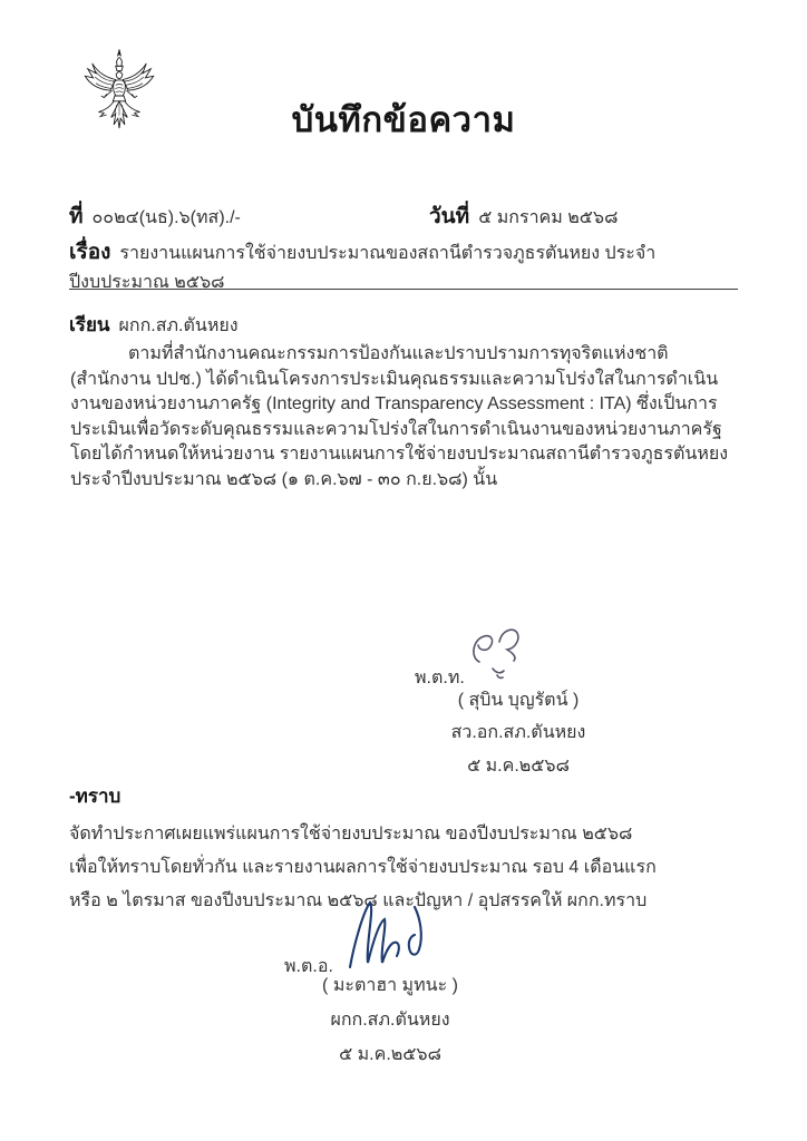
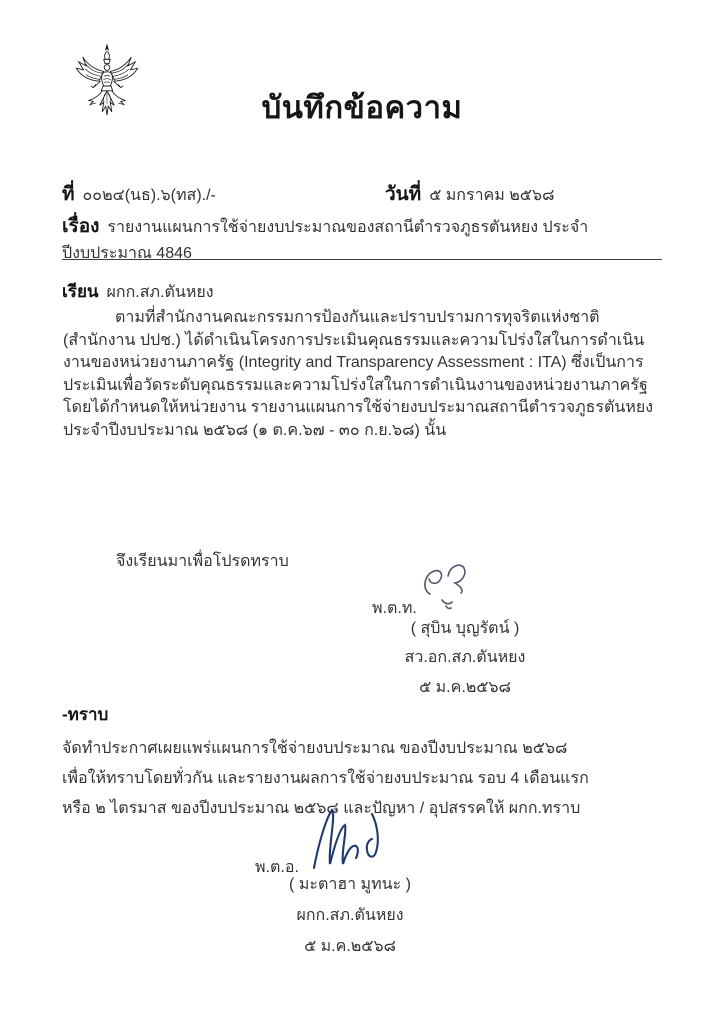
  บันทึกข้อความ
  ที่ ๐๐๒๔(นธ).๖(ทส)./-
  วันที่ ๕ มกราคม ๒๕๖๘
- เรื่อง รายงานแผนการใช้จ่ายงบประมาณของสถานีตำรวจภูธรตันหยง ประจำปีงบประมาณ ๒๕๖๘
+ เรื่อง รายงานแผนการใช้จ่ายงบประมาณของสถานีตำรวจภูธรตันหยง ประจำปีงบประมาณ 4846
  เรียน ผกก.สภ.ตันหยง
  ตามที่สำนักงานคณะกรรมการป้องกันและปราบปรามการทุจริตแห่งชาติ (สำนักงาน ปปช.) ได้ดำเนินโครงการประเมินคุณธรรมและความโปร่งใสในการดำเนินงานของหน่วยงานภาครัฐ (Integrity and Transparency Assessment : ITA) ซึ่งเป็นการประเมินเพื่อวัดระดับคุณธรรมและความโปร่งใสในการดำเนินงานของหน่วยงานภาครัฐ โดยได้กำหนดให้หน่วยงาน รายงานแผนการใช้จ่ายงบประมาณสถานีตำรวจภูธรตันหยง ประจำปีงบประมาณ ๒๕๖๘ (๑ ต.ค.๖๗ - ๓๐ ก.ย.๖๘) นั้น
+ จึงเรียนมาเพื่อโปรดทราบ
  พ.ต.ท.
  ( สุบิน บุญรัตน์ )
  สว.อก.สภ.ตันหยง
  ๕ ม.ค.๒๕๖๘
  -ทราบ
  จัดทำประกาศเผยแพร่แผนการใช้จ่ายงบประมาณ ของปีงบประมาณ ๒๕๖๘
  เพื่อให้ทราบโดยทั่วกัน และรายงานผลการใช้จ่ายงบประมาณ รอบ 4 เดือนแรก
  หรือ ๒ ไตรมาส ของปีงบประมาณ ๒๕๖๘ และปัญหา / อุปสรรคให้ ผกก.ทราบ
  พ.ต.อ.
  ( มะตาฮา มูทนะ )
  ผกก.สภ.ตันหยง
  ๕ ม.ค.๒๕๖๘
